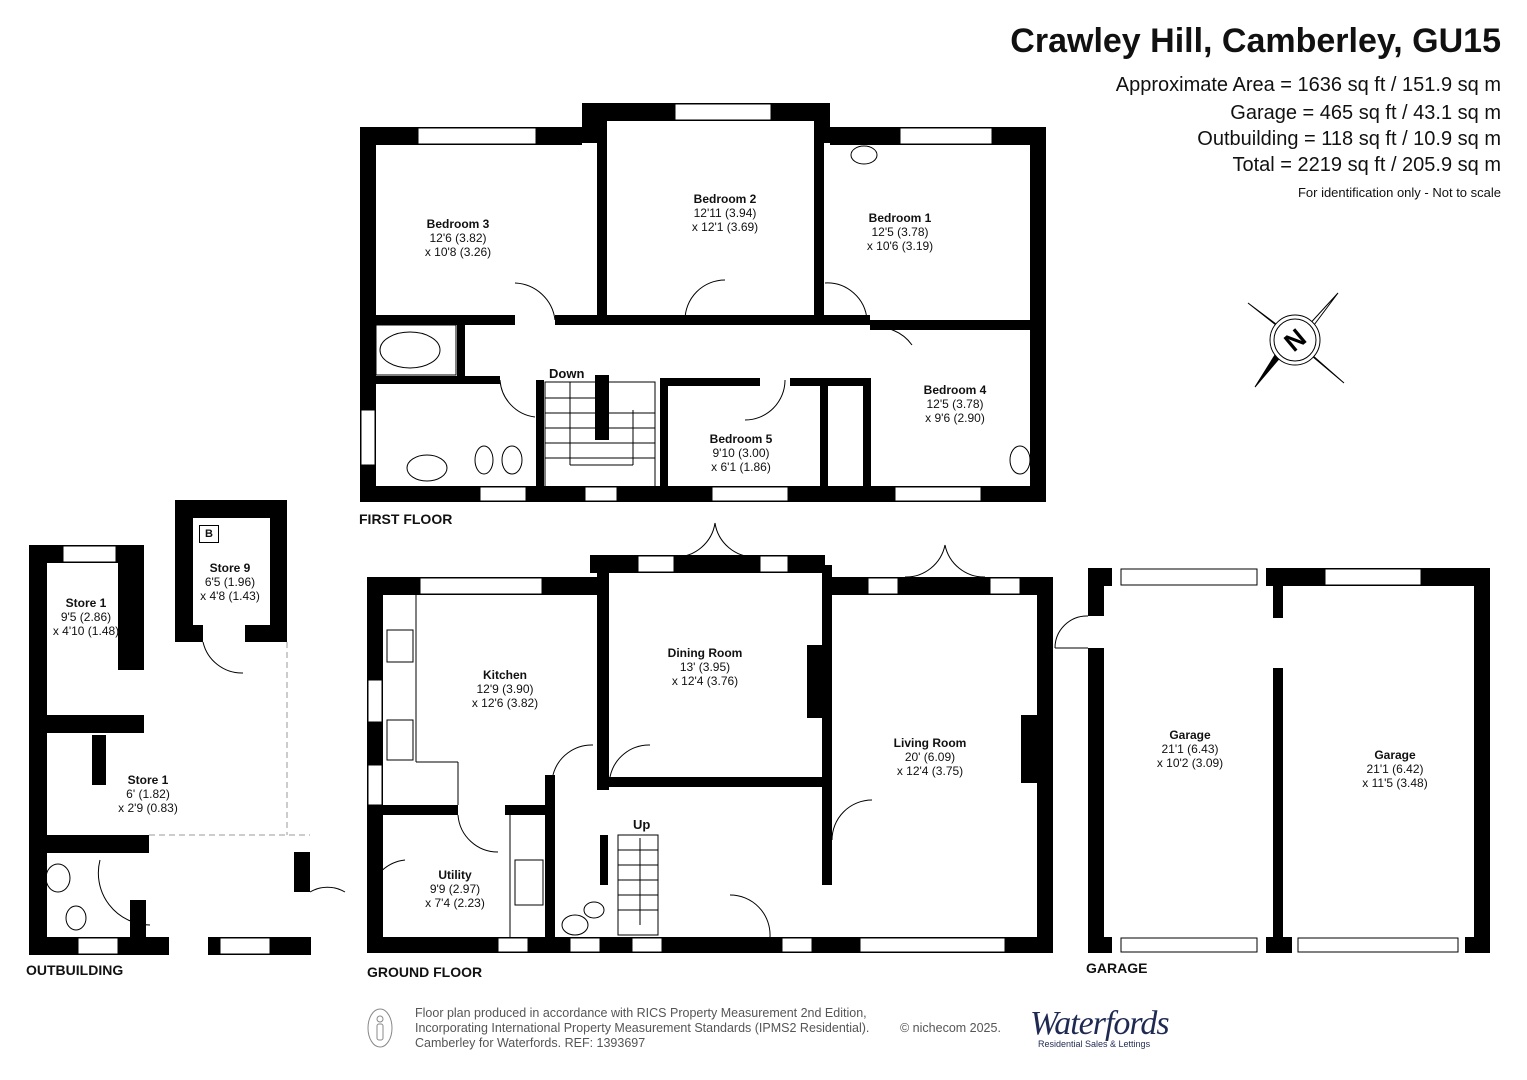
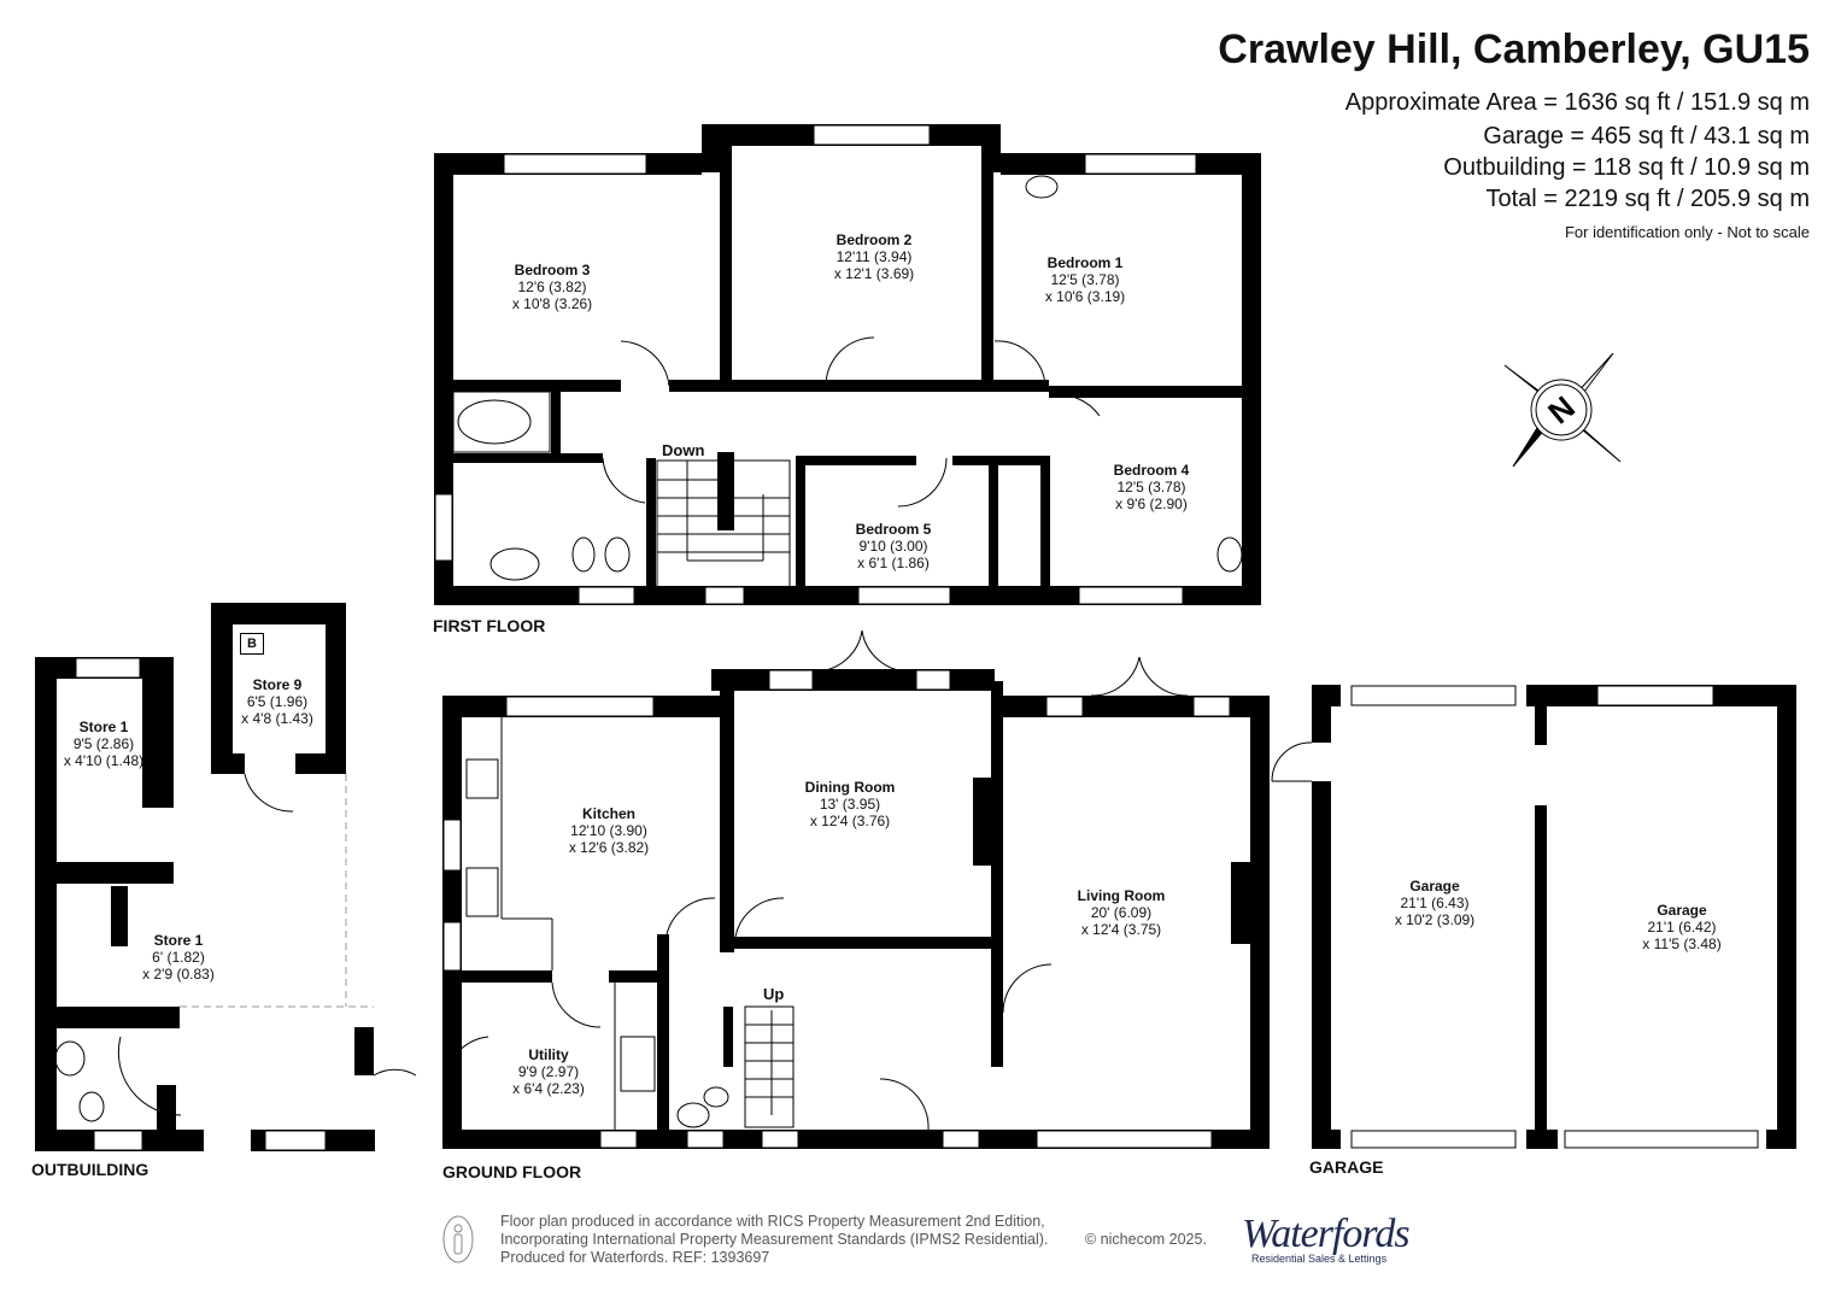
  Crawley Hill, Camberley, GU15
  Approximate Area = 1636 sq ft / 151.9 sq m
  Garage = 465 sq ft / 43.1 sq m
  Outbuilding = 118 sq ft / 10.9 sq m
  Total = 2219 sq ft / 205.9 sq m
  For identification only - Not to scale
  Bedroom 3
  12'6 (3.82)
  x 10'8 (3.26)
  Bedroom 2
  12'11 (3.94)
  x 12'1 (3.69)
  Bedroom 1
  12'5 (3.78)
  x 10'6 (3.19)
  Bedroom 4
  12'5 (3.78)
  x 9'6 (2.90)
  Bedroom 5
  9'10 (3.00)
  x 6'1 (1.86)
  Down
  FIRST FLOOR
  Kitchen
- 12'9 (3.90)
+ 12'10 (3.90)
  x 12'6 (3.82)
  Dining Room
  13' (3.95)
  x 12'4 (3.76)
  Living Room
  20' (6.09)
  x 12'4 (3.75)
  Utility
  9'9 (2.97)
- x 7'4 (2.23)
+ x 6'4 (2.23)
  Up
  GROUND FLOOR
  B
  Store 1
  9'5 (2.86)
  x 4'10 (1.48)
  Store 9
  6'5 (1.96)
  x 4'8 (1.43)
  Store 1
  6' (1.82)
  x 2'9 (0.83)
  OUTBUILDING
  Garage
  21'1 (6.43)
  x 10'2 (3.09)
  Garage
  21'1 (6.42)
  x 11'5 (3.48)
  GARAGE
  Floor plan produced in accordance with RICS Property Measurement 2nd Edition,
  Incorporating International Property Measurement Standards (IPMS2 Residential).
- Camberley for Waterfords. REF: 1393697
+ Produced for Waterfords. REF: 1393697
  © nichecom 2025.
  Waterfords
  Residential Sales & Lettings
